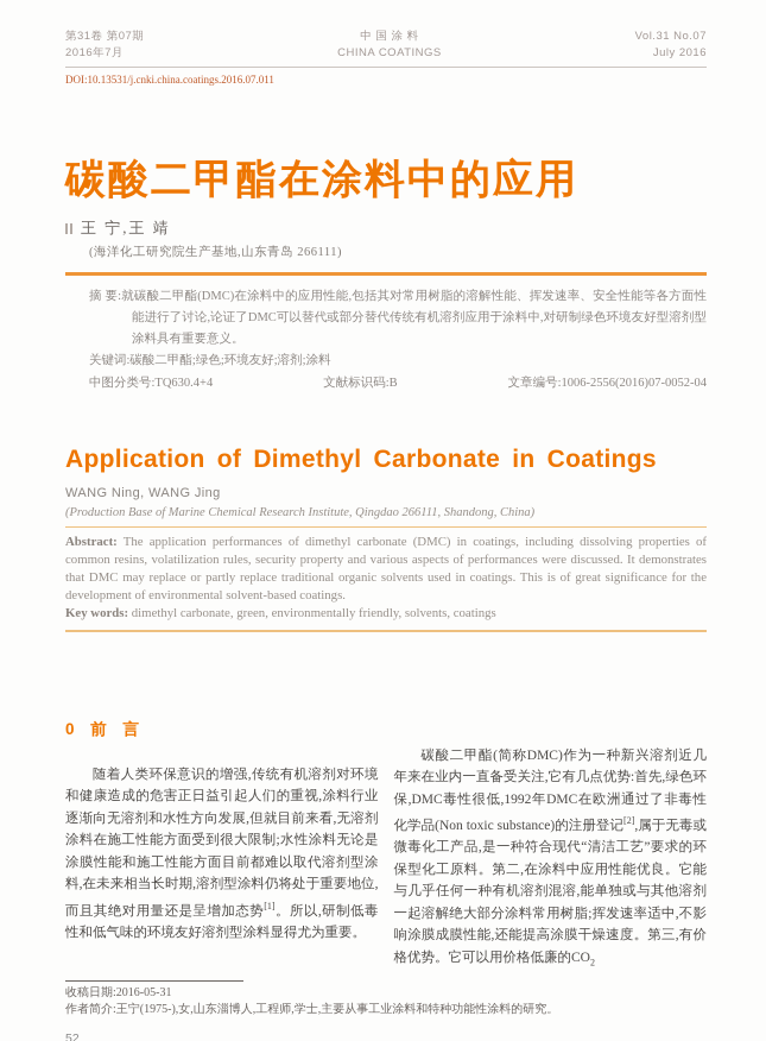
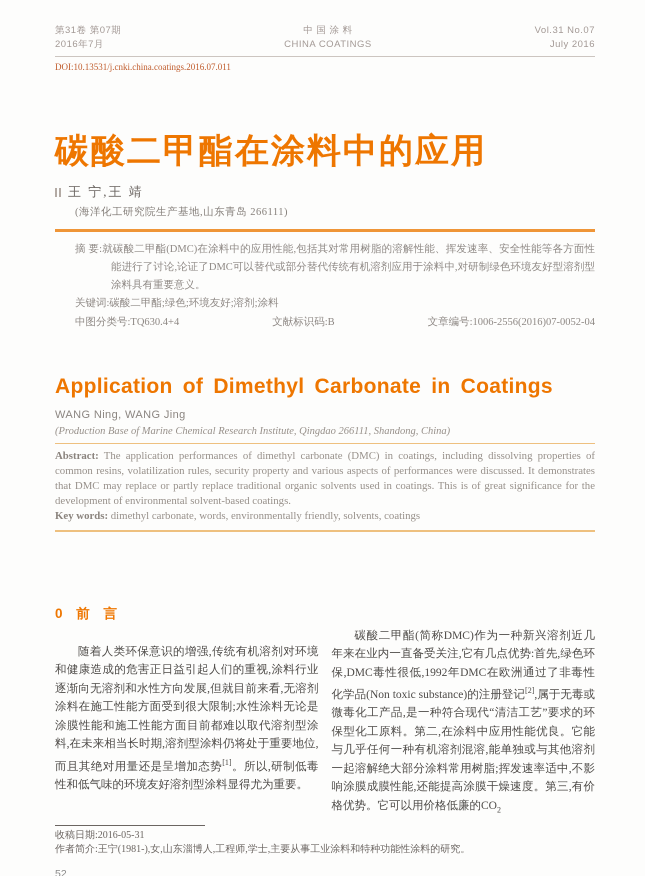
  第31卷 第07期
  2016年7月
  中 国 涂 料
  CHINA COATINGS
  Vol.31 No.07
  July 2016
  DOI:10.13531/j.cnki.china.coatings.2016.07.011
  碳酸二甲酯在涂料中的应用
  王 宁,王 靖
  (海洋化工研究院生产基地,山东青岛 266111)
  摘 要:就碳酸二甲酯(DMC)在涂料中的应用性能,包括其对常用树脂的溶解性能、挥发速率、安全性能等各方面性能进行了讨论,论证了DMC可以替代或部分替代传统有机溶剂应用于涂料中,对研制绿色环境友好型溶剂型涂料具有重要意义。
  关键词:碳酸二甲酯;绿色;环境友好;溶剂;涂料
  中图分类号:TQ630.4+4
  文献标识码:B
  文章编号:1006-2556(2016)07-0052-04
  Application of Dimethyl Carbonate in Coatings
  WANG Ning, WANG Jing
  (Production Base of Marine Chemical Research Institute, Qingdao 266111, Shandong, China)
  Abstract: The application performances of dimethyl carbonate (DMC) in coatings, including dissolving properties of common resins, volatilization rules, security property and various aspects of performances were discussed. It demonstrates that DMC may replace or partly replace traditional organic solvents used in coatings. This is of great significance for the development of environmental solvent-based coatings.
- Key words: dimethyl carbonate, green, environmentally friendly, solvents, coatings
+ Key words: dimethyl carbonate, words, environmentally friendly, solvents, coatings
  0 前 言
  随着人类环保意识的增强,传统有机溶剂对环境和健康造成的危害正日益引起人们的重视,涂料行业逐渐向无溶剂和水性方向发展,但就目前来看,无溶剂涂料在施工性能方面受到很大限制;水性涂料无论是涂膜性能和施工性能方面目前都难以取代溶剂型涂料,在未来相当长时期,溶剂型涂料仍将处于重要地位,而且其绝对用量还是呈增加态势[1]。所以,研制低毒性和低气味的环境友好溶剂型涂料显得尤为重要。
  碳酸二甲酯(简称DMC)作为一种新兴溶剂近几年来在业内一直备受关注,它有几点优势:首先,绿色环保,DMC毒性很低,1992年DMC在欧洲通过了非毒性化学品(Non toxic substance)的注册登记[2],属于无毒或微毒化工产品,是一种符合现代“清洁工艺”要求的环保型化工原料。第二,在涂料中应用性能优良。它能与几乎任何一种有机溶剂混溶,能单独或与其他溶剂一起溶解绝大部分涂料常用树脂;挥发速率适中,不影响涂膜成膜性能,还能提高涂膜干燥速度。第三,有价格优势。它可以用价格低廉的CO2
  收稿日期:2016-05-31
- 作者简介:王宁(1975-),女,山东淄博人,工程师,学士,主要从事工业涂料和特种功能性涂料的研究。
+ 作者简介:王宁(1981-),女,山东淄博人,工程师,学士,主要从事工业涂料和特种功能性涂料的研究。
  52
